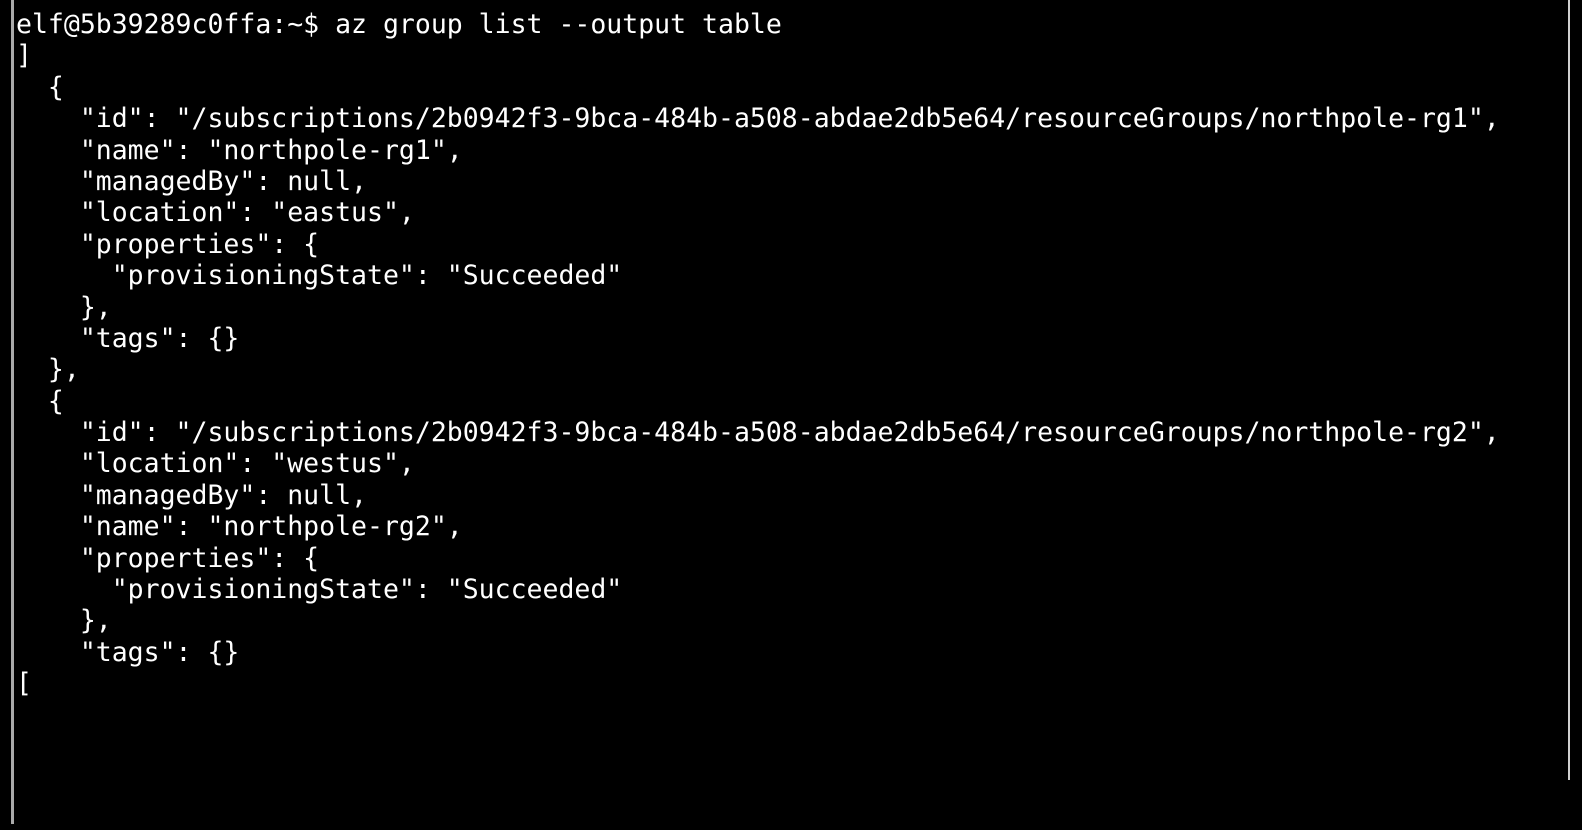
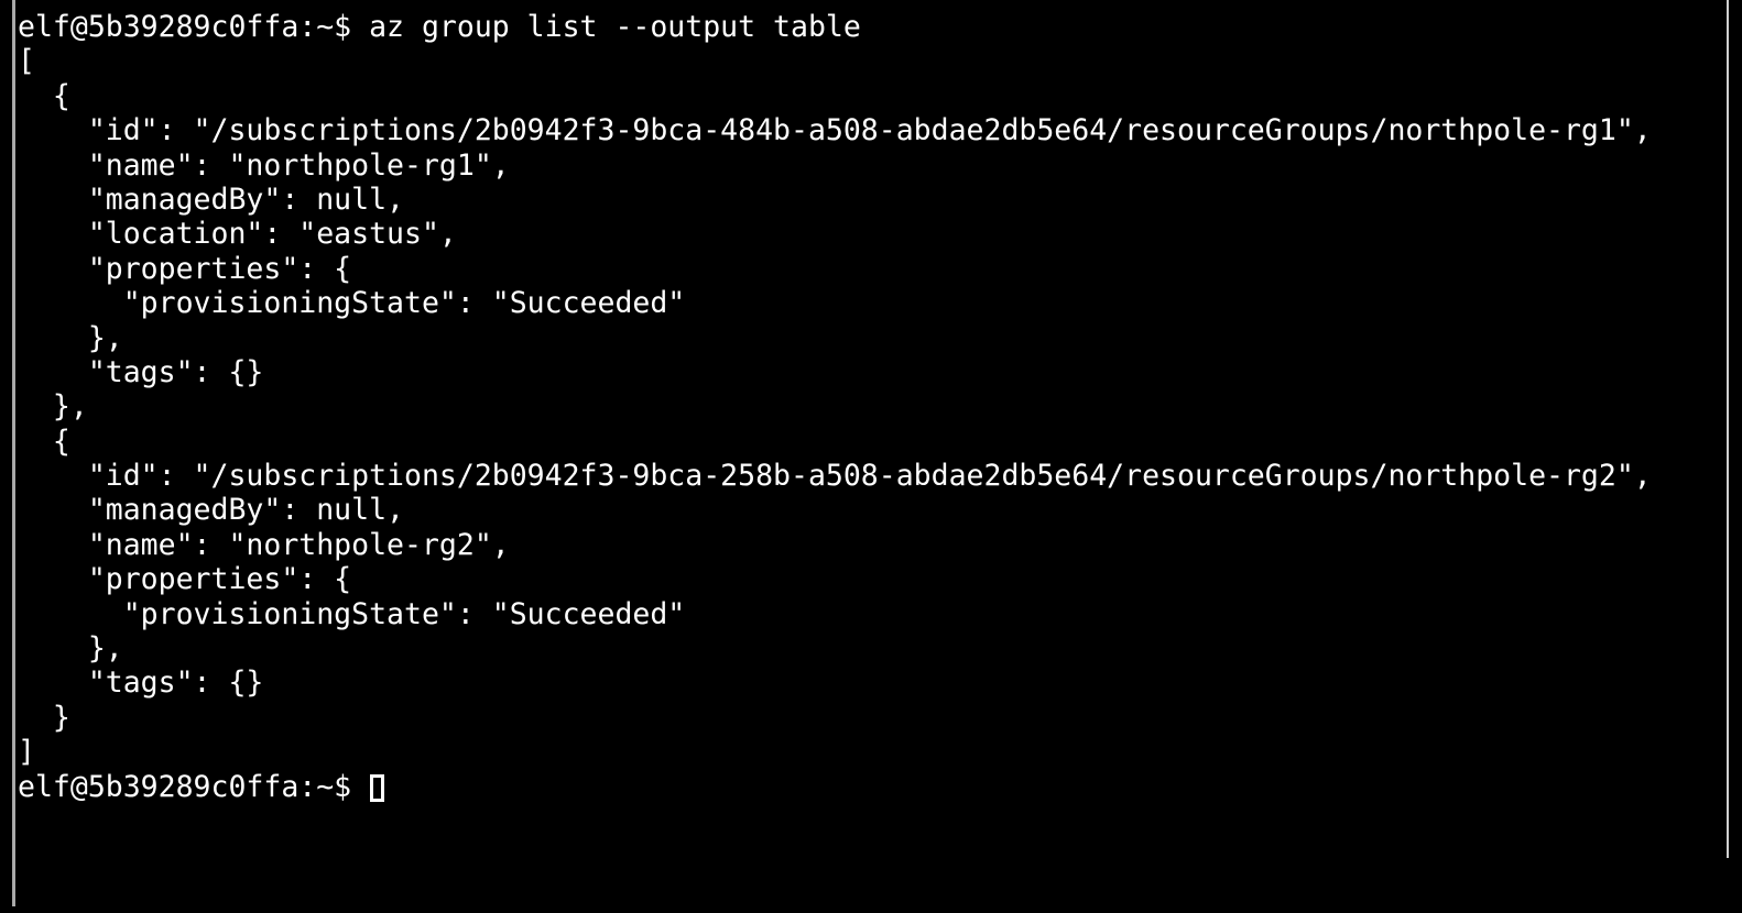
  elf@5b39289c0ffa:~$ az group list --output table
- ]
+ [
  {
  "id": "/subscriptions/2b0942f3-9bca-484b-a508-abdae2db5e64/resourceGroups/northpole-rg1",
  "name": "northpole-rg1",
  "managedBy": null,
  "location": "eastus",
  "properties": {
  "provisioningState": "Succeeded"
  },
  "tags": {}
  },
  {
- "id": "/subscriptions/2b0942f3-9bca-484b-a508-abdae2db5e64/resourceGroups/northpole-rg2",
+ "id": "/subscriptions/2b0942f3-9bca-258b-a508-abdae2db5e64/resourceGroups/northpole-rg2",
- "location": "westus",
  "managedBy": null,
  "name": "northpole-rg2",
  "properties": {
  "provisioningState": "Succeeded"
  },
  "tags": {}
+ }
- [
+ ]
+ elf@5b39289c0ffa:~$
